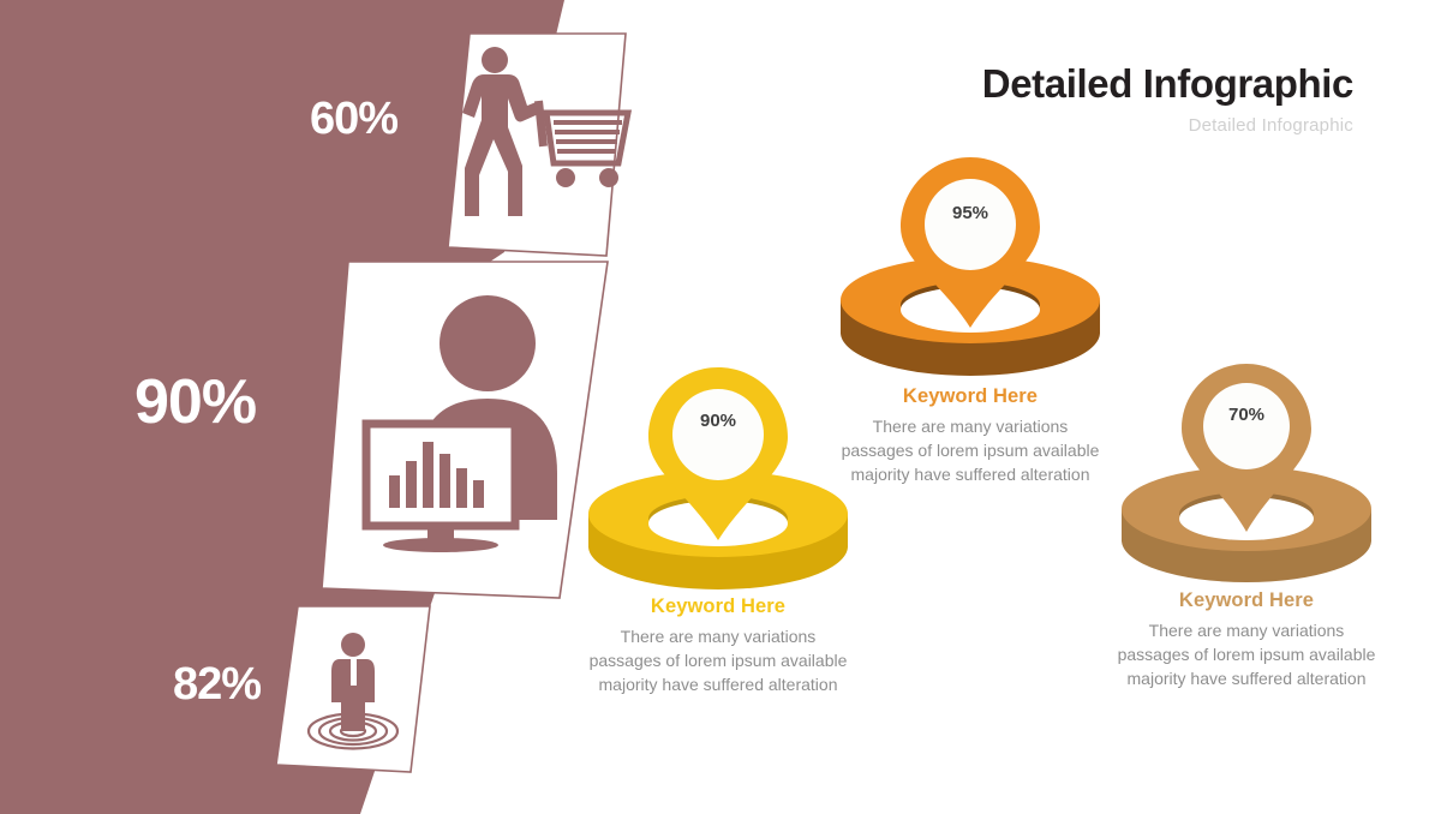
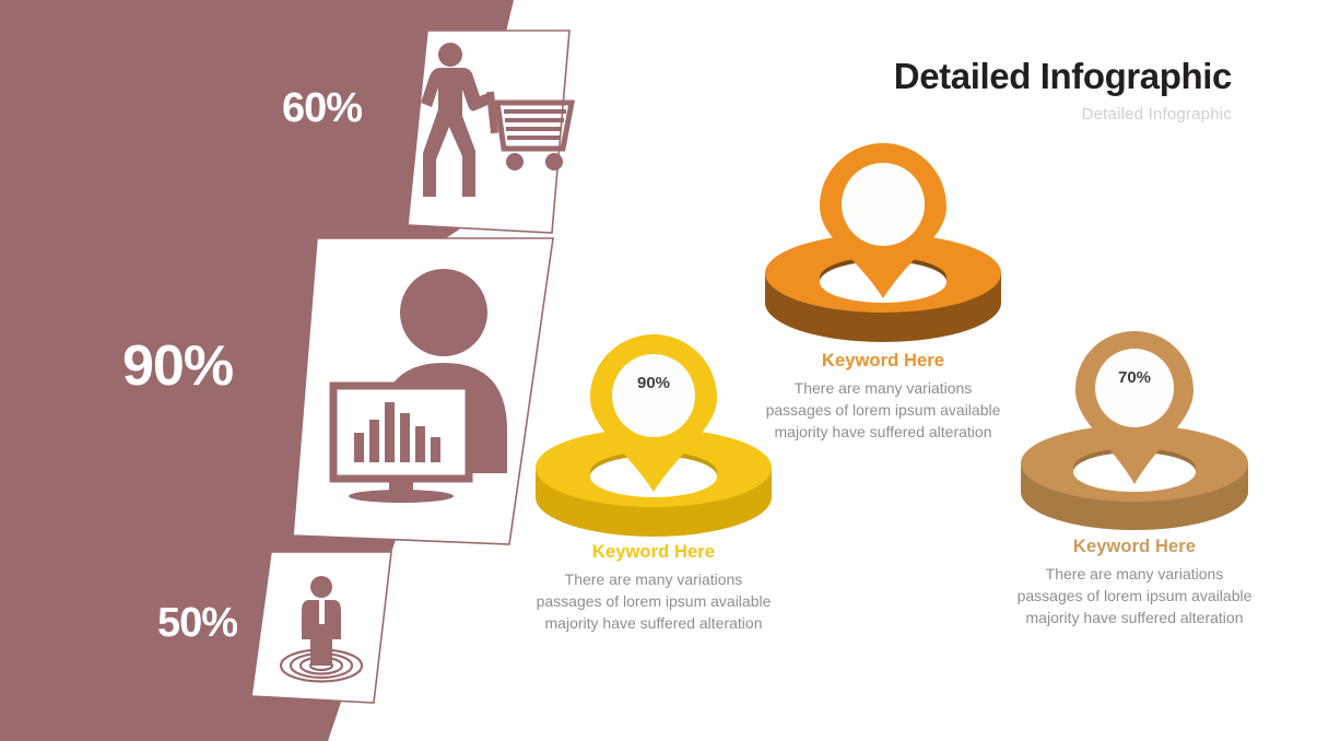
  60%
  90%
- 82%
+ 50%
  Detailed Infographic
  Detailed Infographic
  90%
  Keyword Here
  There are many variations passages of lorem ipsum available majority have suffered alteration
- 95%
  Keyword Here
  There are many variations passages of lorem ipsum available majority have suffered alteration
  70%
  Keyword Here
  There are many variations passages of lorem ipsum available majority have suffered alteration
